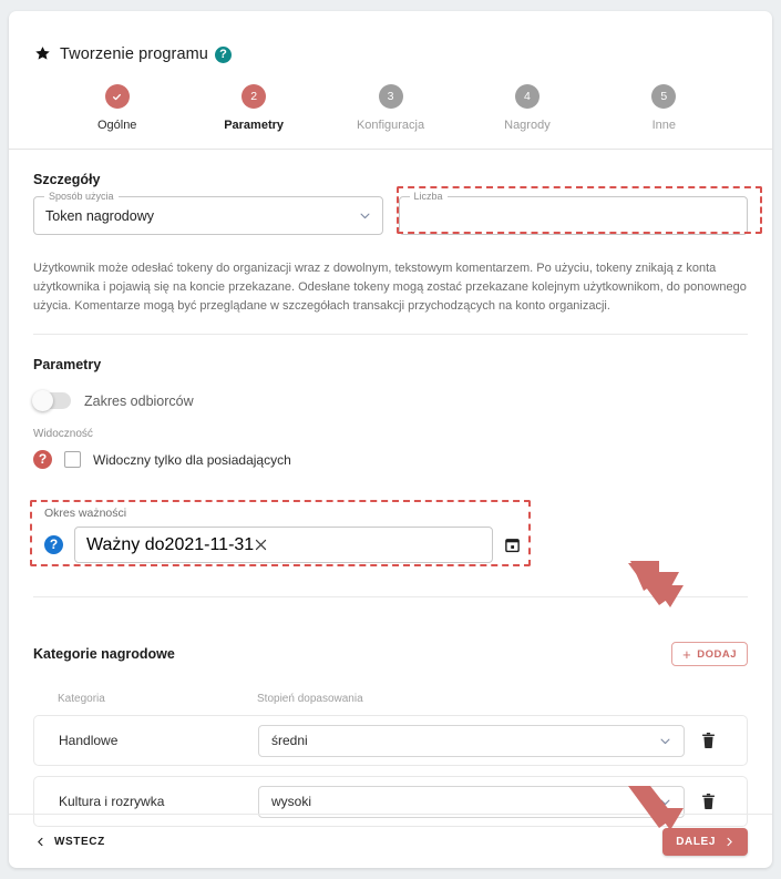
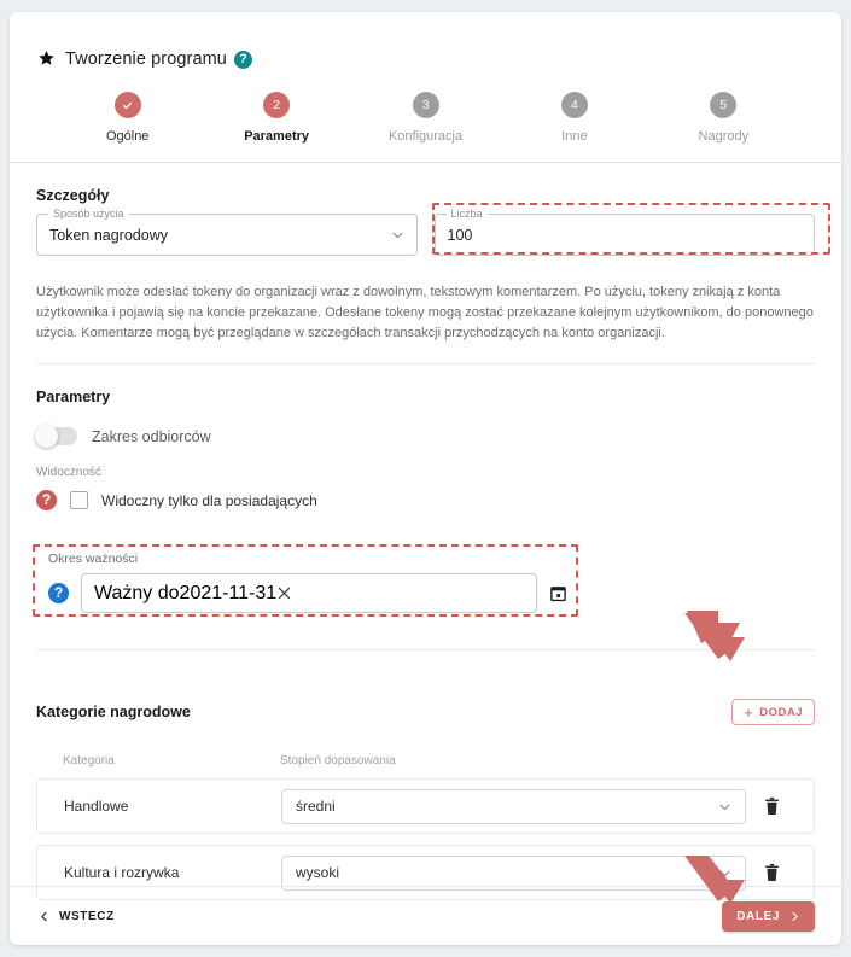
  Tworzenie programu
  ?
  Ogólne
  2
  Parametry
  3
  Konfiguracja
  4
- Nagrody
+ Inne
  5
- Inne
+ Nagrody
  Szczegóły
  Sposób użycia
  Token nagrodowy
  Liczba
+ 100
  Użytkownik może odesłać tokeny do organizacji wraz z dowolnym, tekstowym komentarzem. Po użyciu, tokeny znikają z konta użytkownika i pojawią się na koncie przekazane. Odesłane tokeny mogą zostać przekazane kolejnym użytkownikom, do ponownego użycia. Komentarze mogą być przeglądane w szczegółach transakcji przychodzących na konto organizacji.
  Parametry
  Zakres odbiorców
  Widoczność
  ?
  Widoczny tylko dla posiadających
  Okres ważności
  ?
  Ważny do
  2021-11-31
  Kategorie nagrodowe
  +
  DODAJ
  Kategoria
  Stopień dopasowania
  Handlowe
  średni
  Kultura i rozrywka
  wysoki
  WSTECZ
  DALEJ
